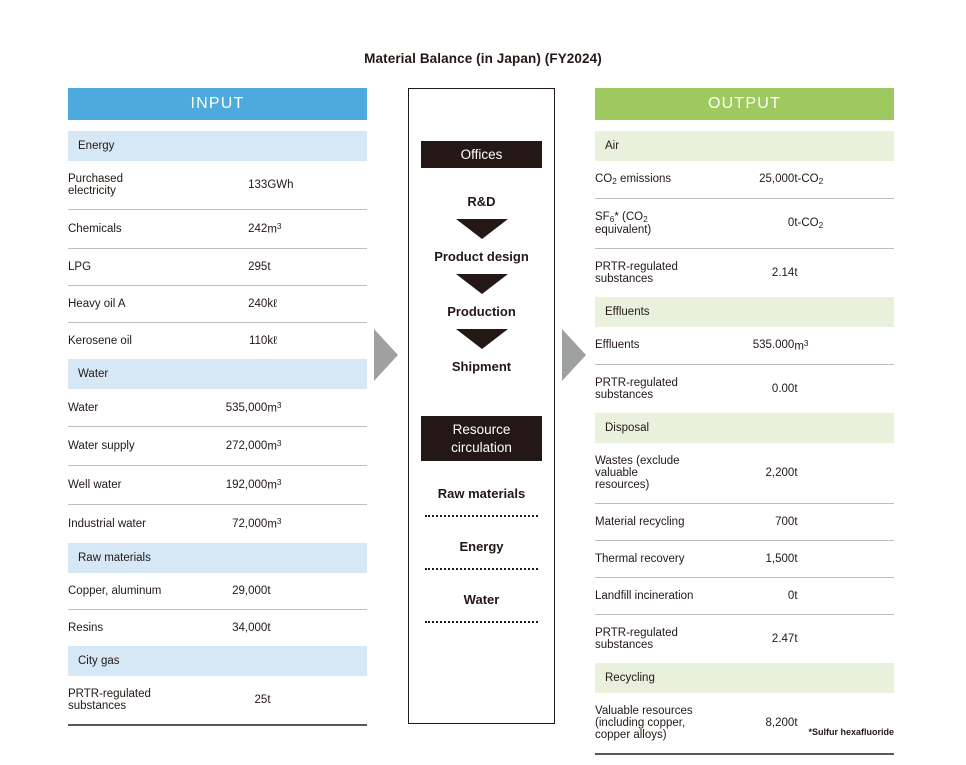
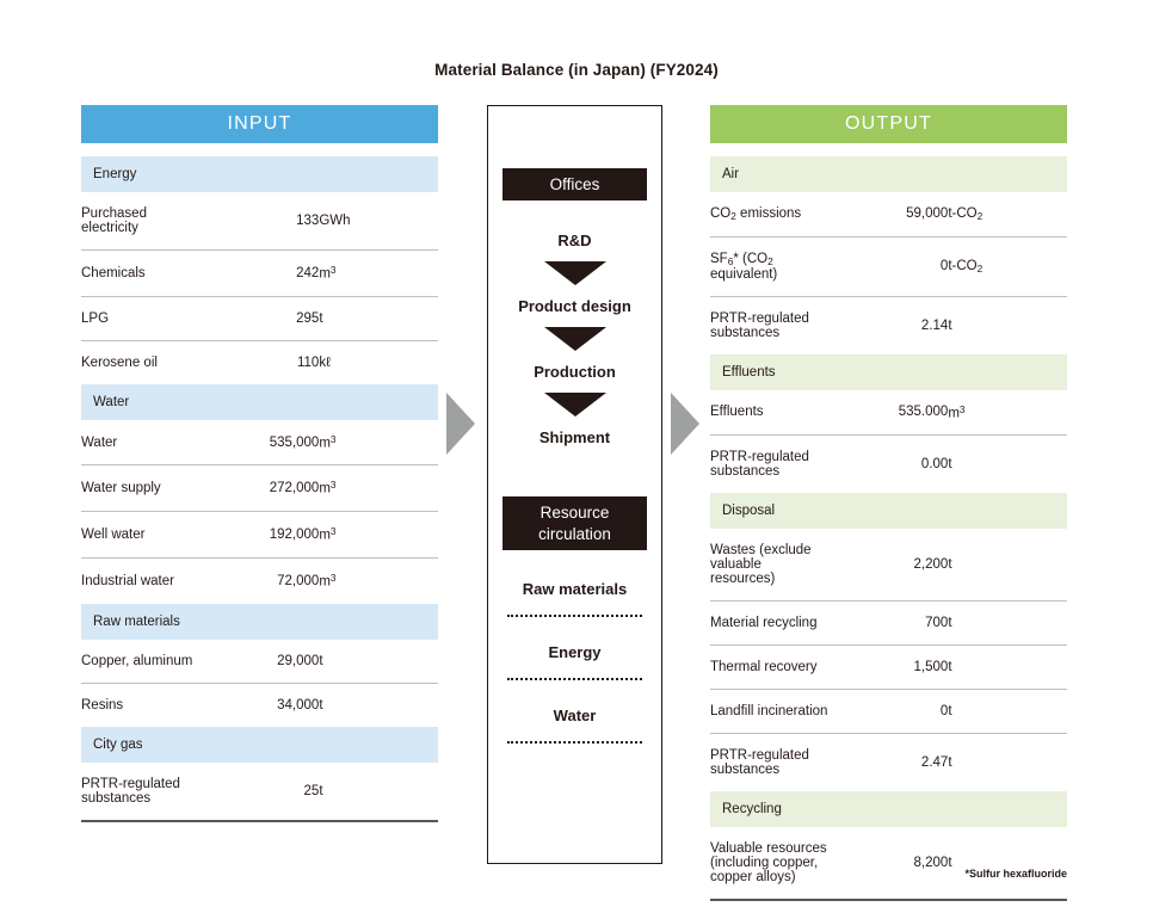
  Material Balance (in Japan) (FY2024)
  INPUT
  Energy
  Purchased electricity	133	GWh
  Chemicals	242	m3
  LPG	295	t
- Heavy oil A	240	kℓ
  Kerosene oil	110	kℓ
  Water
  Water	535,000	m3
  Water supply	272,000	m3
  Well water	192,000	m3
  Industrial water	72,000	m3
  Raw materials
  Copper, aluminum	29,000	t
  Resins	34,000	t
  City gas
  PRTR-regulated substances	25	t
  Offices
  R&D
  Product design
  Production
  Shipment
  Resource
  circulation
  Raw materials
  Energy
  Water
  OUTPUT
  Air
- CO2 emissions	25,000	t-CO2
+ CO2 emissions	59,000	t-CO2
  SF6* (CO2 equivalent)	0	t-CO2
  PRTR-regulated substances	2.14	t
  Effluents
  Effluents	535.000	m3
  PRTR-regulated substances	0.00	t
  Disposal
  Wastes (exclude valuable resources)	2,200	t
  Material recycling	700	t
  Thermal recovery	1,500	t
  Landfill incineration	0	t
  PRTR-regulated substances	2.47	t
  Recycling
  Valuable resources (including copper, copper alloys)	8,200	t
  *Sulfur hexafluoride
